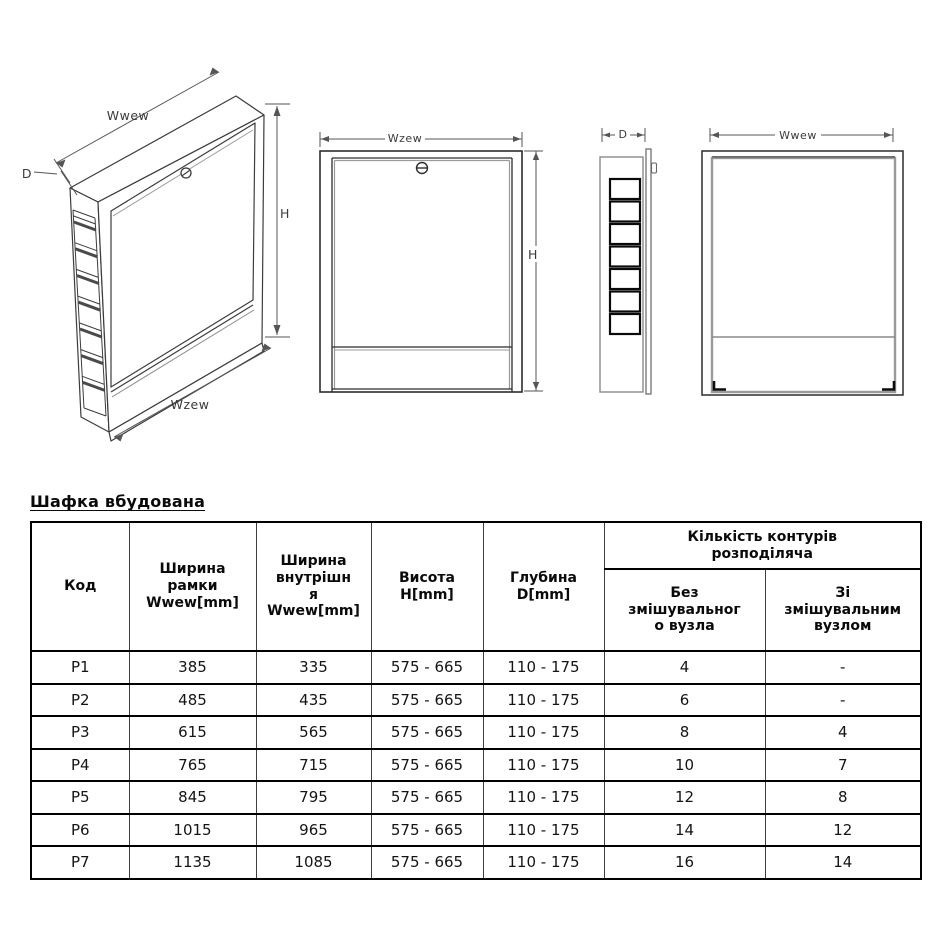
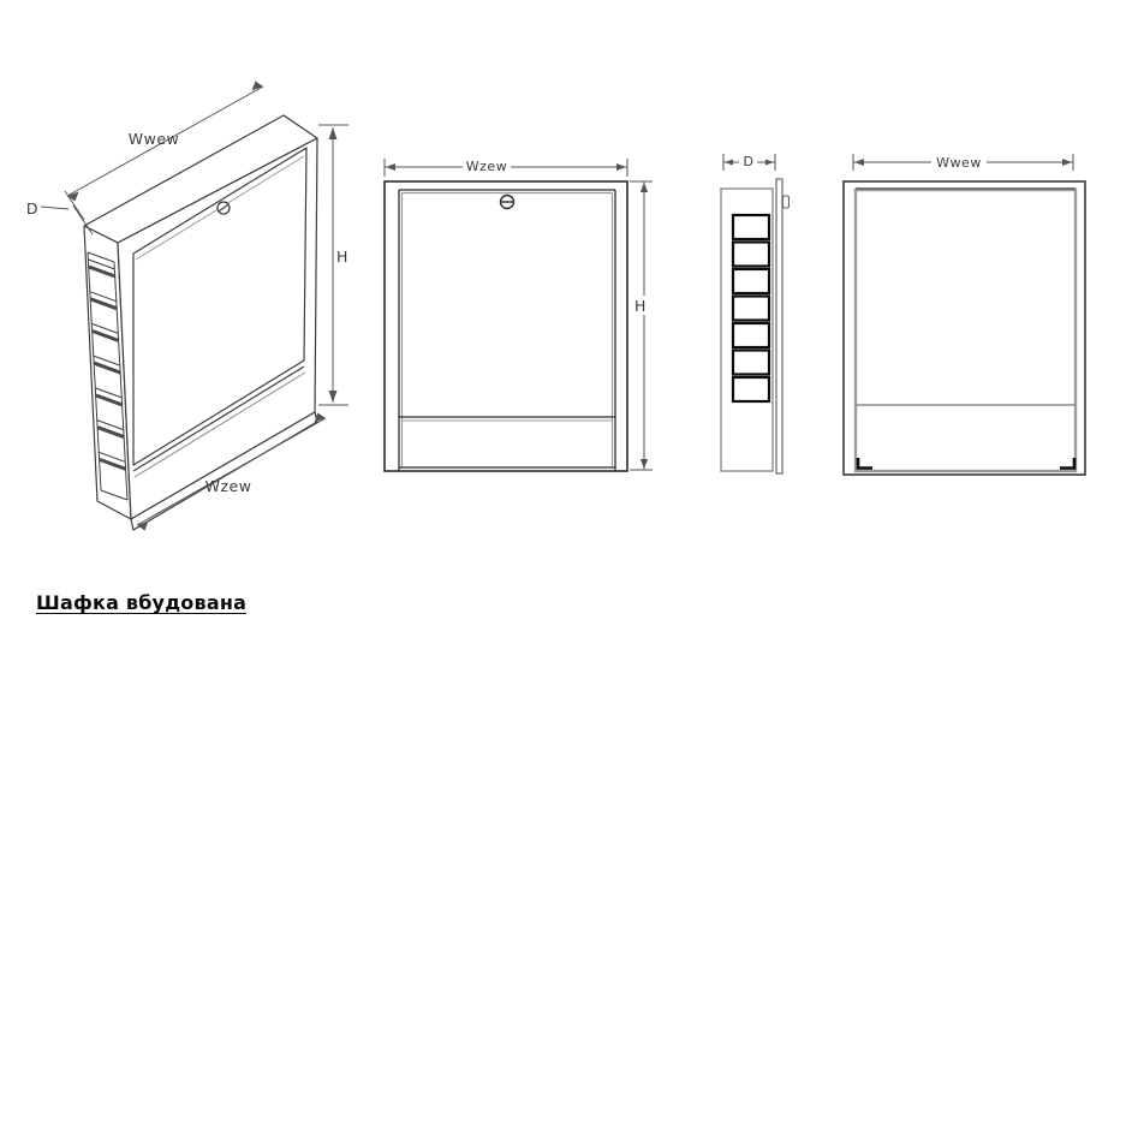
  Wwew
  Wzew
  H
  D
  Wzew
  H
  D
  Wwew
  Шафка вбудована
- Код	Ширина рамки Wwew[mm]	Ширина внутрішн я Wwew[mm]	Висота H[mm]	Глубина D[mm]	Кількість контурів розподіляча
- Без змішувальног о вузла	Зі змішувальним вузлом
- P1	385	335	575 - 665	110 - 175	4	-
- P2	485	435	575 - 665	110 - 175	6	-
- P3	615	565	575 - 665	110 - 175	8	4
- P4	765	715	575 - 665	110 - 175	10	7
- P5	845	795	575 - 665	110 - 175	12	8
- P6	1015	965	575 - 665	110 - 175	14	12
- P7	1135	1085	575 - 665	110 - 175	16	14
